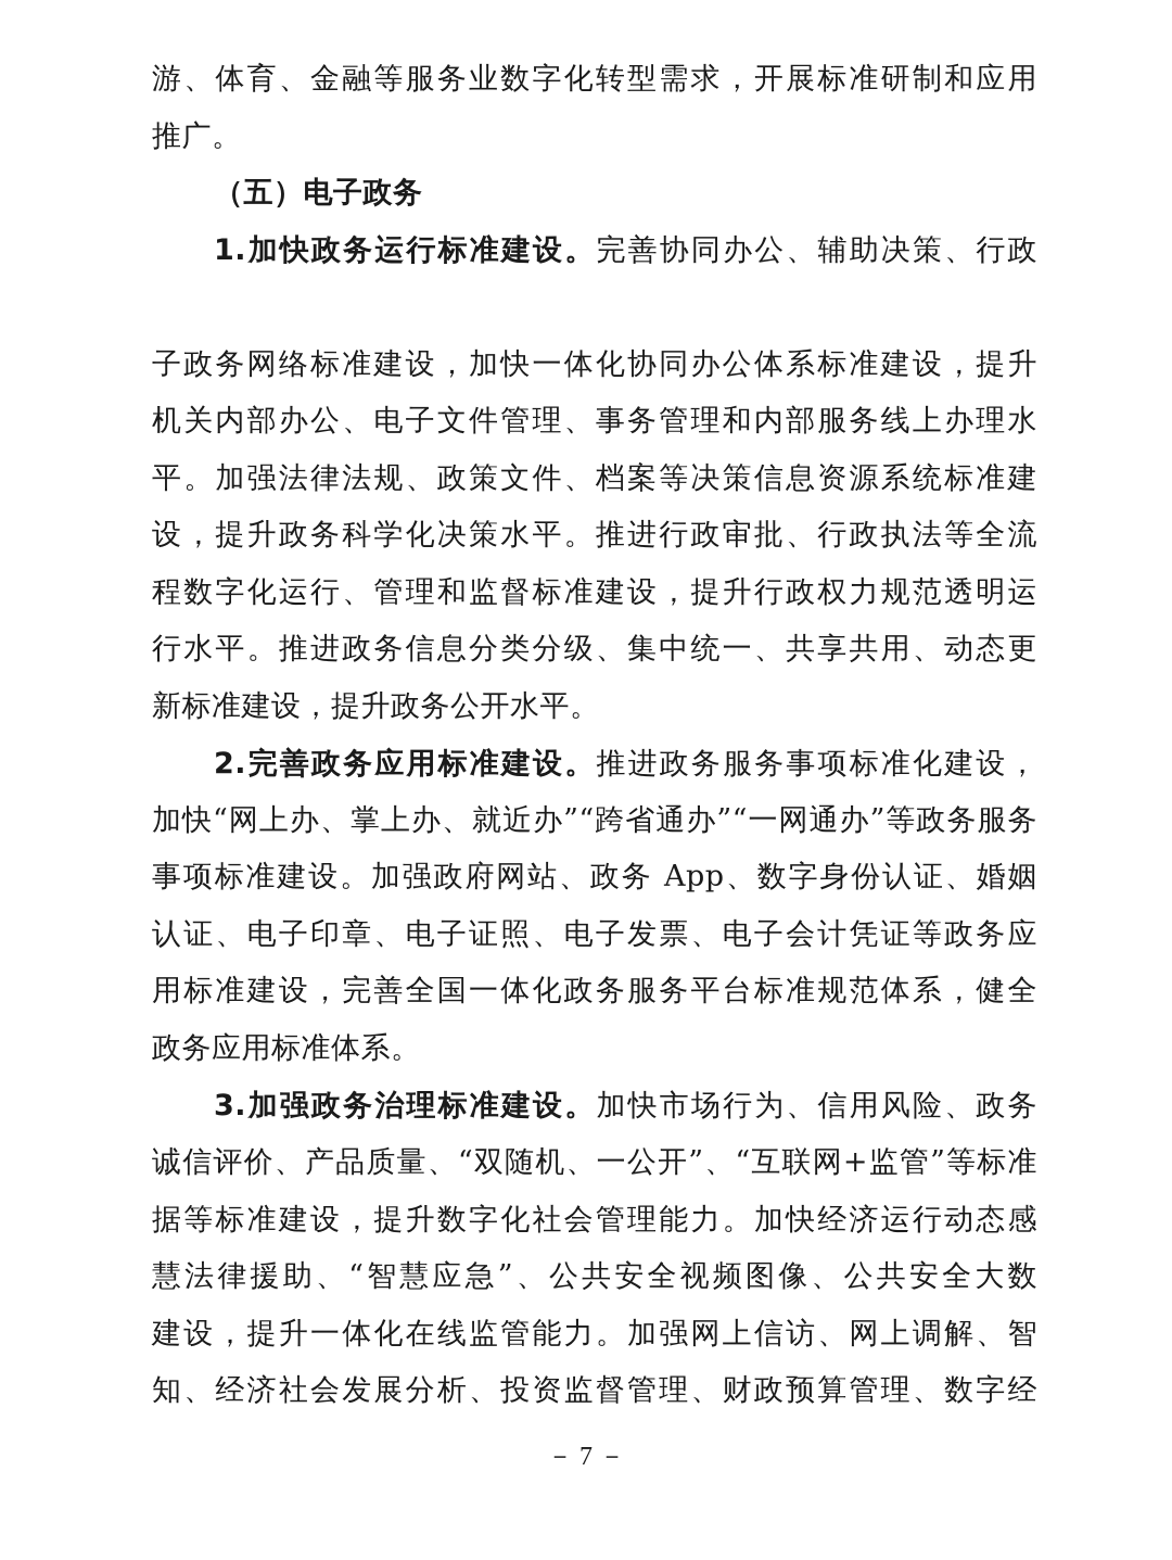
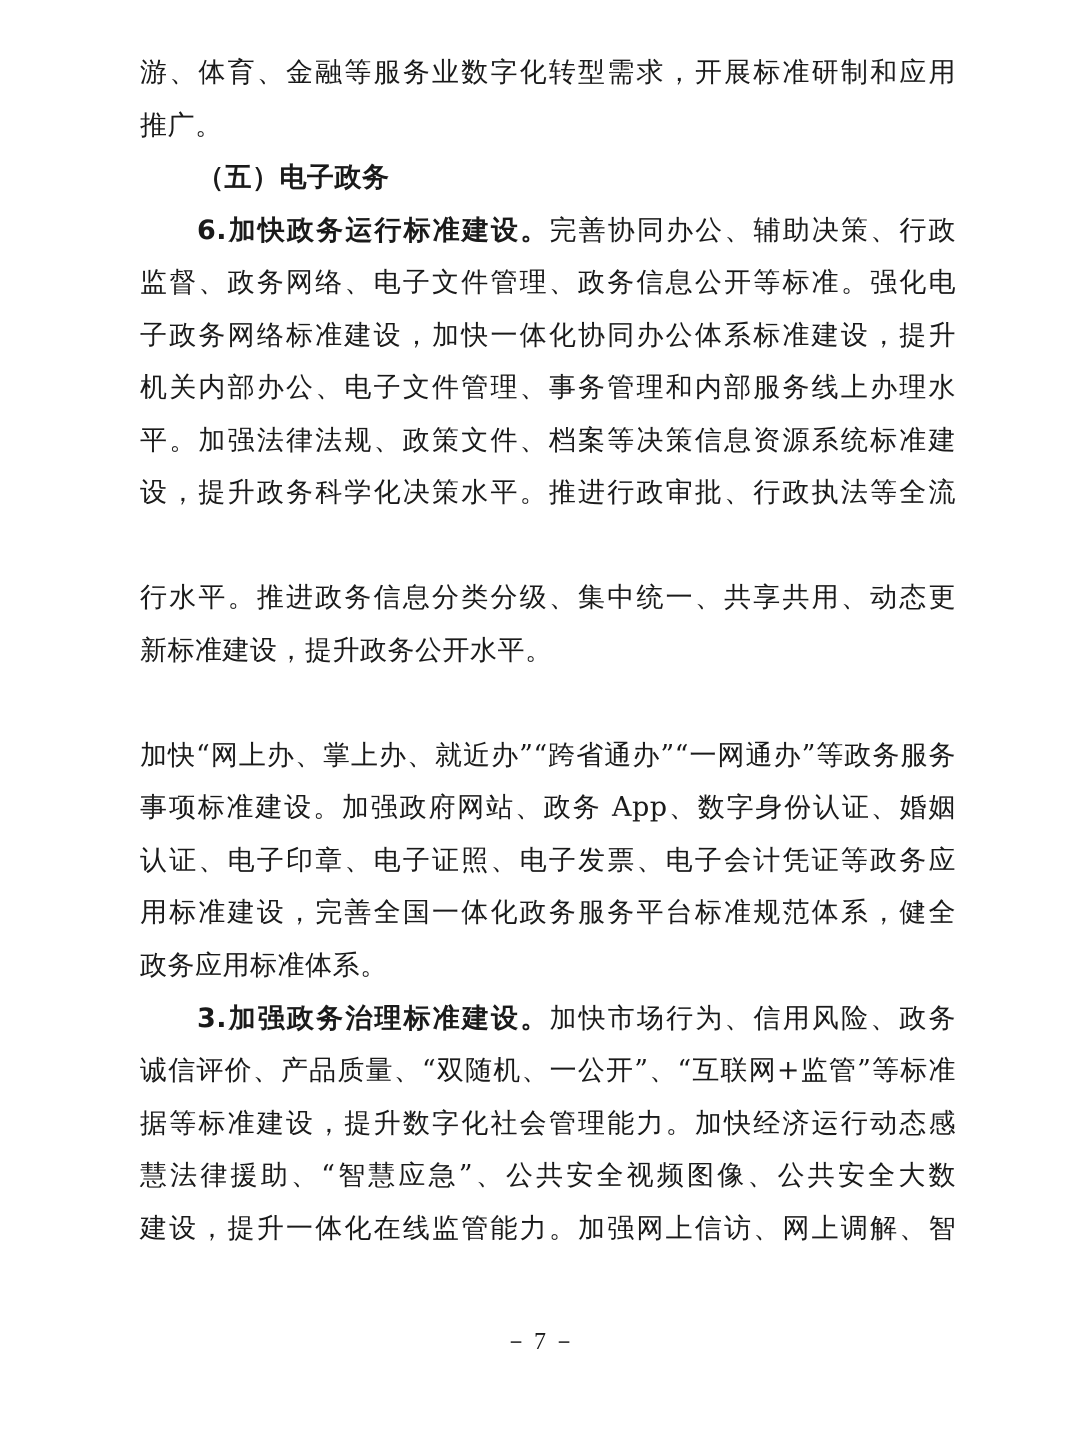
  游、体育、金融等服务业数字化转型需求，开展标准研制和应用
  推广。
  （五）电子政务
- 1.加快政务运行标准建设。完善协同办公、辅助决策、行政
+ 6.加快政务运行标准建设。完善协同办公、辅助决策、行政
+ 监督、政务网络、电子文件管理、政务信息公开等标准。强化电
  子政务网络标准建设，加快一体化协同办公体系标准建设，提升
  机关内部办公、电子文件管理、事务管理和内部服务线上办理水
  平。加强法律法规、政策文件、档案等决策信息资源系统标准建
  设，提升政务科学化决策水平。推进行政审批、行政执法等全流
- 程数字化运行、管理和监督标准建设，提升行政权力规范透明运
  行水平。推进政务信息分类分级、集中统一、共享共用、动态更
  新标准建设，提升政务公开水平。
- 2.完善政务应用标准建设。推进政务服务事项标准化建设，
  加快“网上办、掌上办、就近办”“跨省通办”“一网通办”等政务服务
  事项标准建设。加强政府网站、政务 App、数字身份认证、婚姻
  认证、电子印章、电子证照、电子发票、电子会计凭证等政务应
  用标准建设，完善全国一体化政务服务平台标准规范体系，健全
  政务应用标准体系。
  3.加强政务治理标准建设。加快市场行为、信用风险、政务
  诚信评价、产品质量、“双随机、一公开”、“互联网+监管”等标准
  据等标准建设，提升数字化社会管理能力。加快经济运行动态感
  慧法律援助、“智慧应急”、公共安全视频图像、公共安全大数
  建设，提升一体化在线监管能力。加强网上信访、网上调解、智
- 知、经济社会发展分析、投资监督管理、财政预算管理、数字经
  － 7 －
